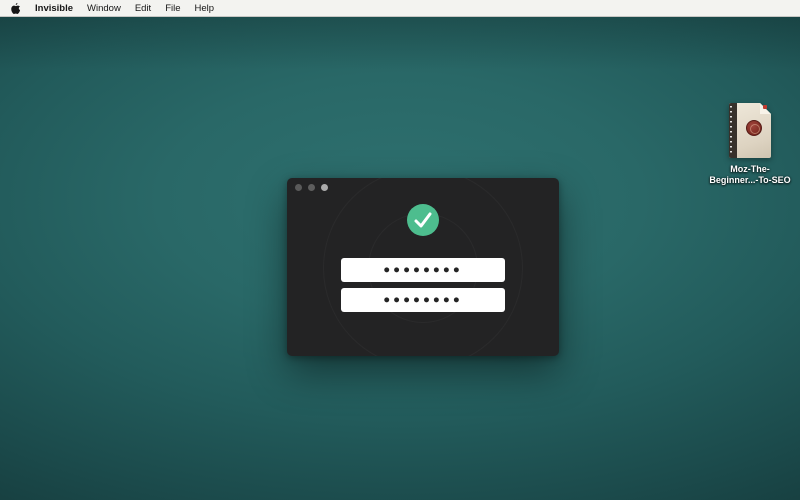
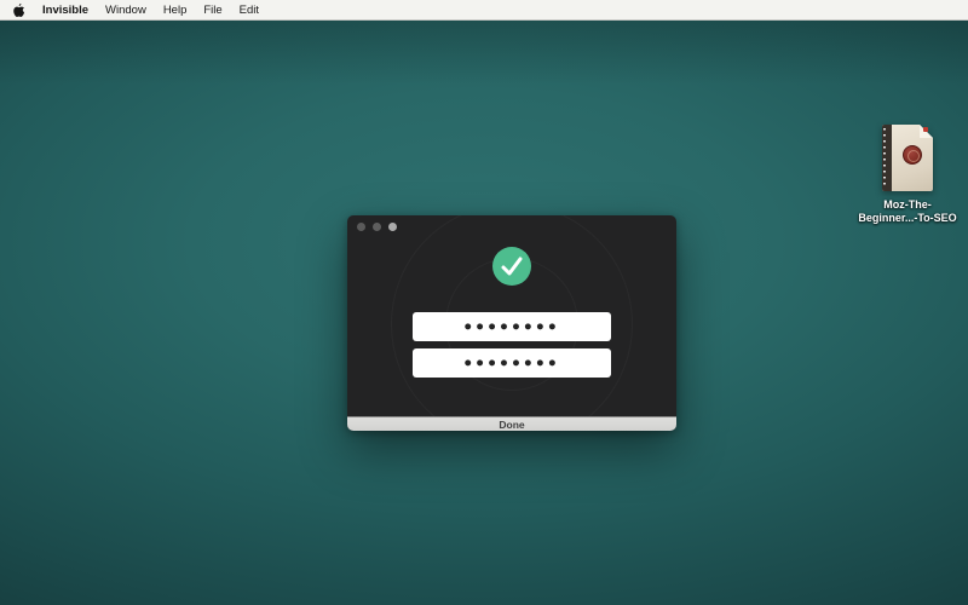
  Invisible
  Window
- Edit
+ Help
  File
- Help
+ Edit
  ●●●●●●●●
  ●●●●●●●●
+ Done
  Moz-The-
  Beginner...-To-SEO
